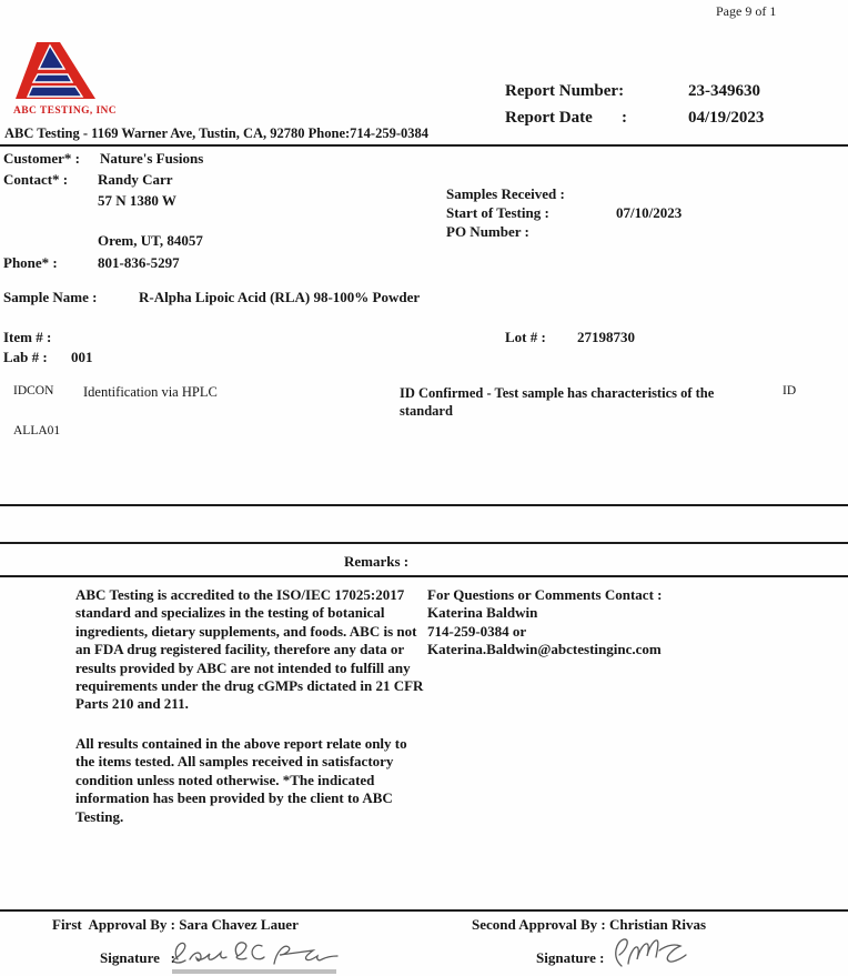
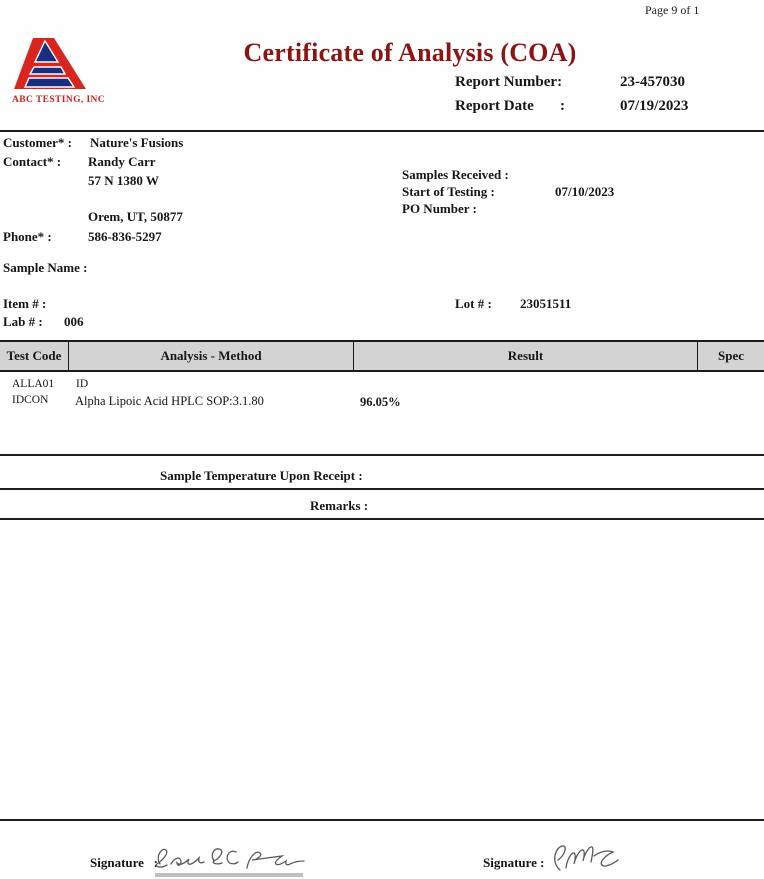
  Page 9 of 1
  ABC TESTING, INC
+ Certificate of Analysis (COA)
  Report Number:
- 23-349630
+ 23-457030
  Report Date :
- 04/19/2023
+ 07/19/2023
- ABC Testing - 1169 Warner Ave, Tustin, CA, 92780 Phone:714-259-0384
  Customer* :
  Nature's Fusions
  Contact* :
  Randy Carr
  57 N 1380 W
- Orem, UT, 84057
+ Orem, UT, 50877
  Phone* :
- 801-836-5297
+ 586-836-5297
  Samples Received :
  Start of Testing :
  07/10/2023
  PO Number :
  Sample Name :
- R-Alpha Lipoic Acid (RLA) 98-100% Powder
  Item # :
  Lot # :
- 27198730
+ 23051511
  Lab # :
- 001
+ 006
+ Test Code
+ Analysis - Method
+ Result
+ Spec
- IDCON
+ ALLA01
- Identification via HPLC
- ID Confirmed - Test sample has characteristics of the standard
  ID
- ALLA01
+ IDCON
+ Alpha Lipoic Acid HPLC SOP:3.1.80
+ 96.05%
+ Sample Temperature Upon Receipt :
  Remarks :
- ABC Testing is accredited to the ISO/IEC 17025:2017 standard and specializes in the testing of botanical ingredients, dietary supplements, and foods. ABC is not an FDA drug registered facility, therefore any data or results provided by ABC are not intended to fulfill any requirements under the drug cGMPs dictated in 21 CFR Parts 210 and 211.
- All results contained in the above report relate only to the items tested. All samples received in satisfactory condition unless noted otherwise. *The indicated information has been provided by the client to ABC Testing.
- For Questions or Comments Contact :
- Katerina Baldwin
- 714-259-0384 or
- Katerina.Baldwin@abctestinginc.com
- First Approval By : Sara Chavez Lauer
- Second Approval By : Christian Rivas
  Signature :
  Signature :
